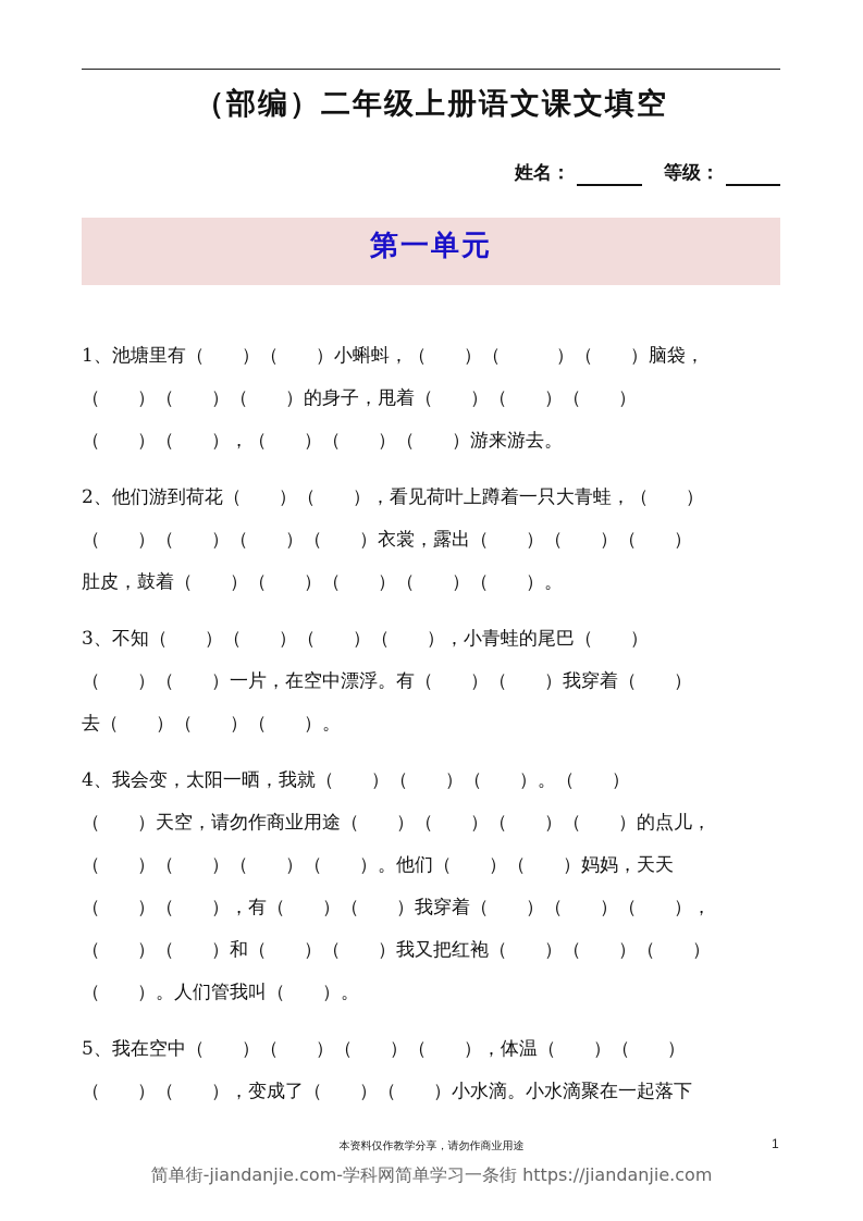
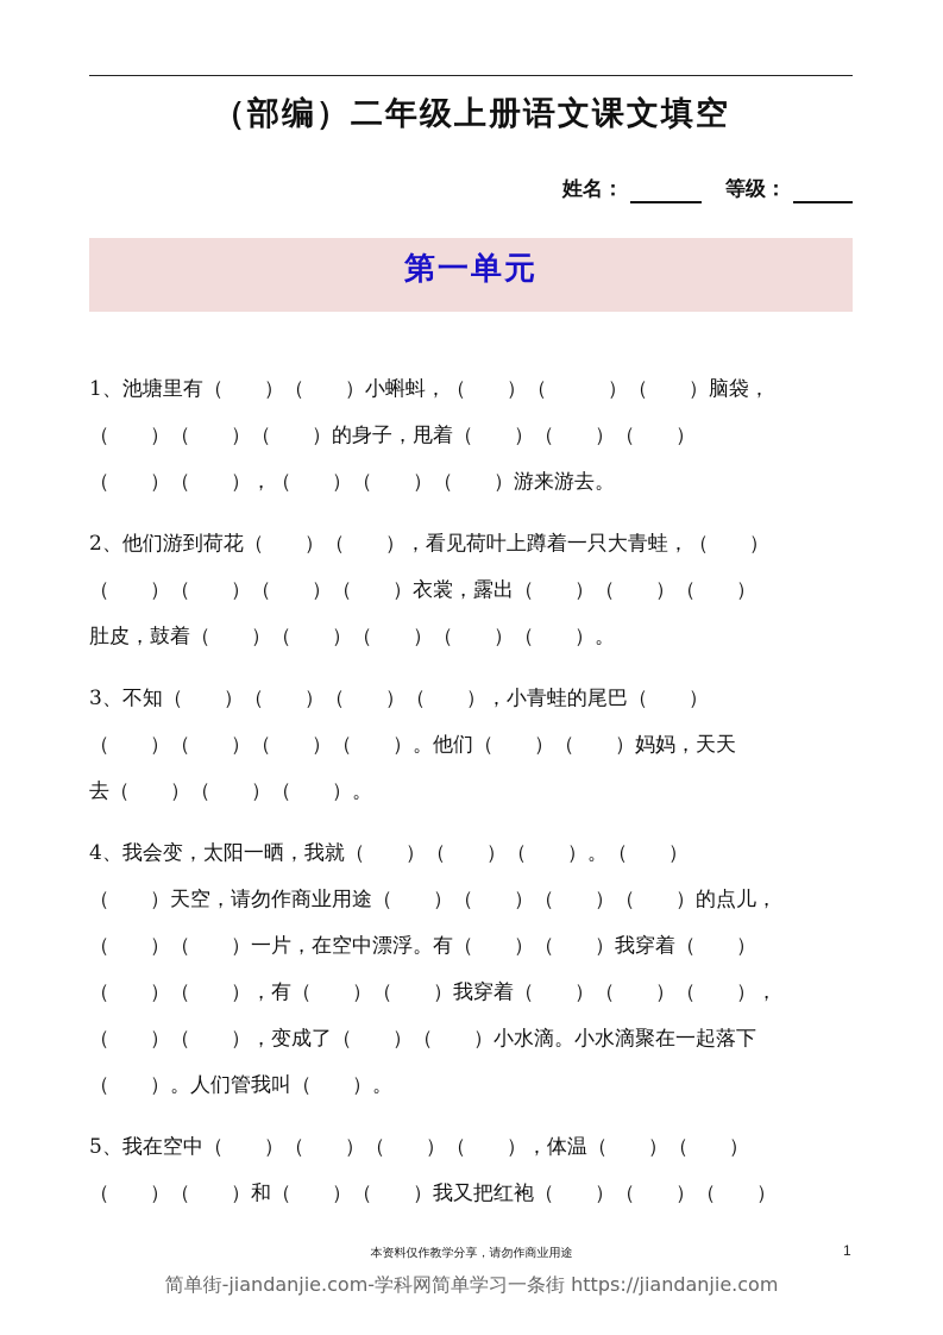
  （部编）二年级上册语文课文填空
  姓名：
  等级：
  第一单元
  1、池塘里有（ ）（ ）小蝌蚪，（ ）（ ）（ ）脑袋，
  （ ）（ ）（ ）的身子，甩着（ ）（ ）（ ）
  （ ）（ ），（ ）（ ）（ ）游来游去。
  2、他们游到荷花（ ）（ ），看见荷叶上蹲着一只大青蛙，（ ）
  （ ）（ ）（ ）（ ）衣裳，露出（ ）（ ）（ ）
  肚皮，鼓着（ ）（ ）（ ）（ ）（ ）。
  3、不知（ ）（ ）（ ）（ ），小青蛙的尾巴（ ）
- （ ）（ ）一片，在空中漂浮。有（ ）（ ）我穿着（ ）
+ （ ）（ ）（ ）（ ）。他们（ ）（ ）妈妈，天天
  去（ ）（ ）（ ）。
  4、我会变，太阳一晒，我就（ ）（ ）（ ）。（ ）
  （ ）天空，请勿作商业用途（ ）（ ）（ ）（ ）的点儿，
- （ ）（ ）（ ）（ ）。他们（ ）（ ）妈妈，天天
+ （ ）（ ）一片，在空中漂浮。有（ ）（ ）我穿着（ ）
  （ ）（ ），有（ ）（ ）我穿着（ ）（ ）（ ），
- （ ）（ ）和（ ）（ ）我又把红袍（ ）（ ）（ ）
+ （ ）（ ），变成了（ ）（ ）小水滴。小水滴聚在一起落下
  （ ）。人们管我叫（ ）。
  5、我在空中（ ）（ ）（ ）（ ），体温（ ）（ ）
- （ ）（ ），变成了（ ）（ ）小水滴。小水滴聚在一起落下
+ （ ）（ ）和（ ）（ ）我又把红袍（ ）（ ）（ ）
  本资料仅作教学分享，请勿作商业用途
  1
  简单街-jiandanjie.com-学科网简单学习一条街 https://jiandanjie.com
